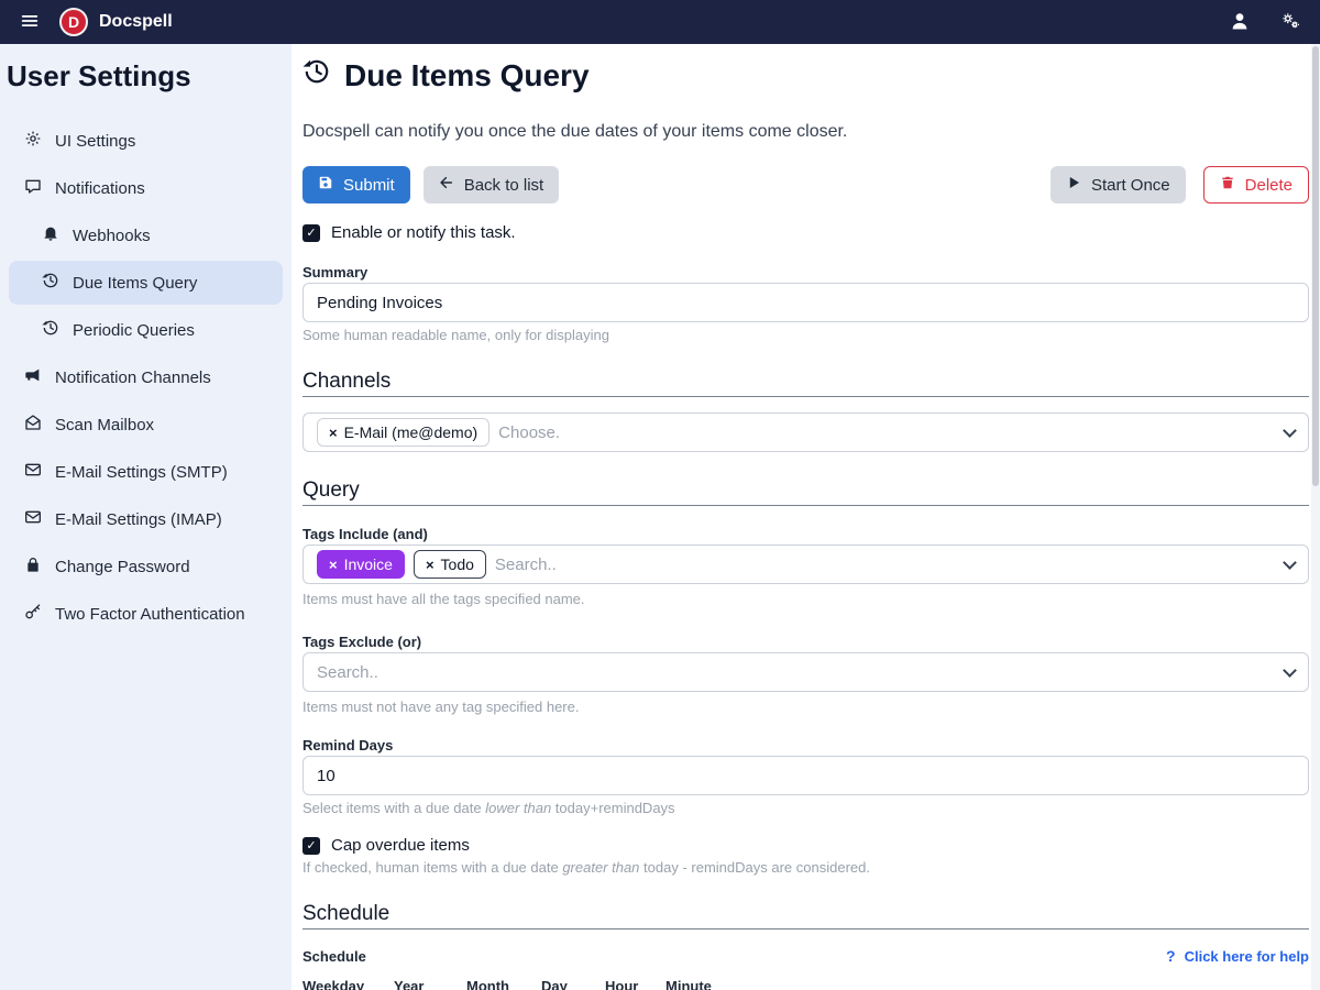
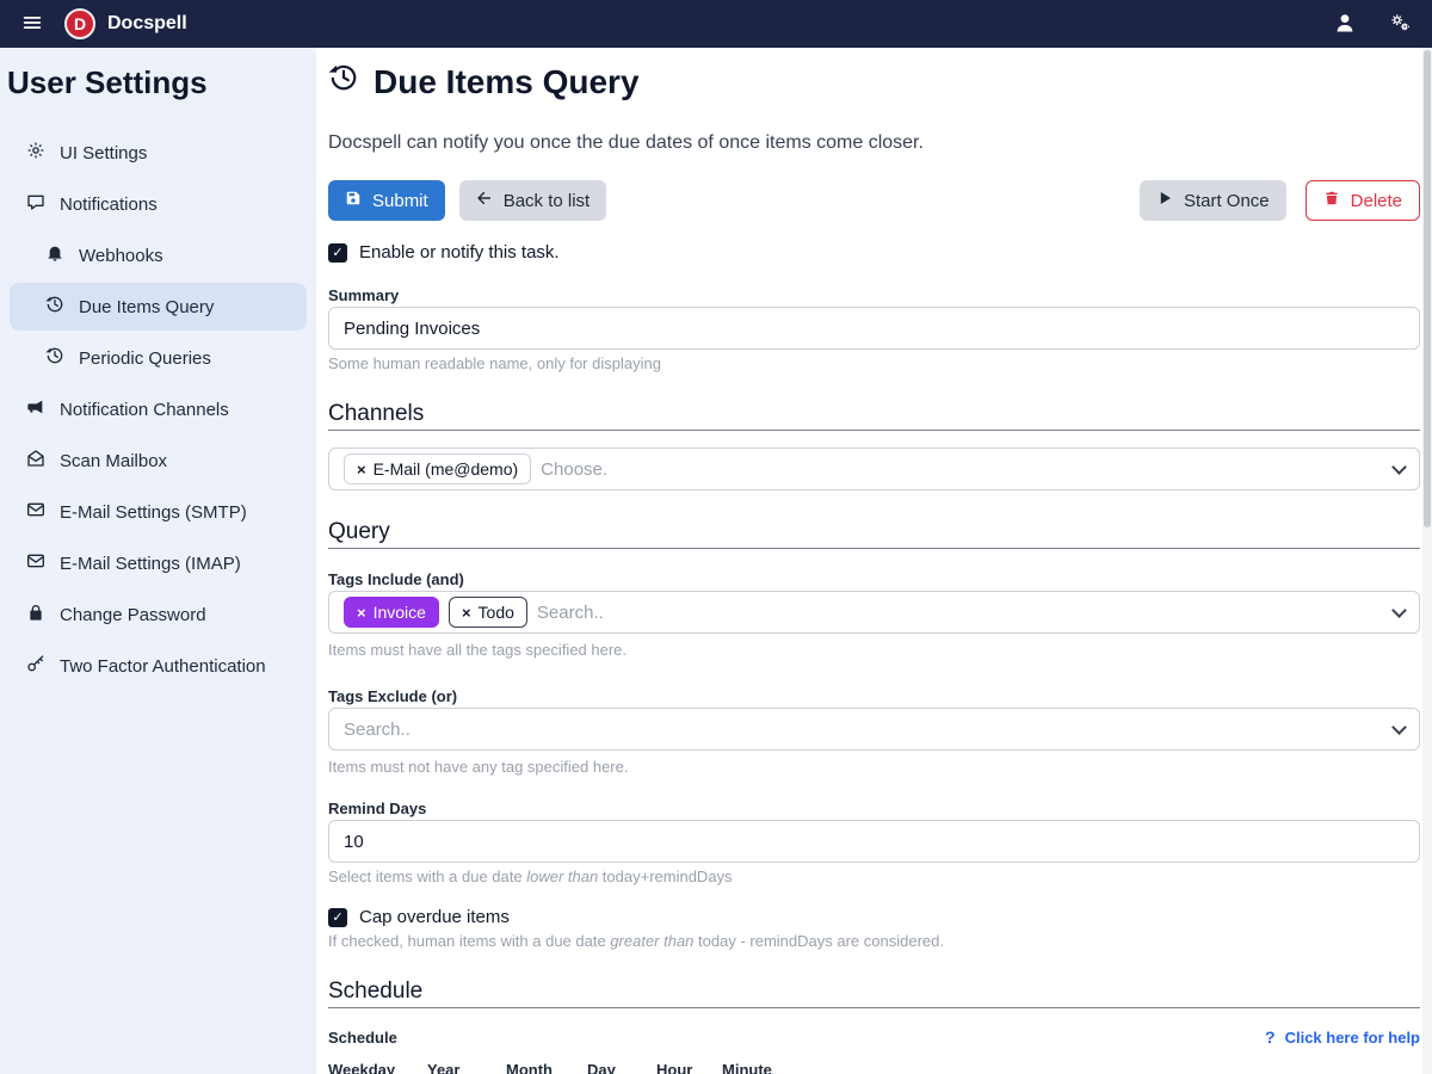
  Docspell
  User Settings
  UI Settings
  Notifications
  Webhooks
  Due Items Query
  Periodic Queries
  Notification Channels
  Scan Mailbox
  E-Mail Settings (SMTP)
  E-Mail Settings (IMAP)
  Change Password
  Two Factor Authentication
  Due Items Query
- Docspell can notify you once the due dates of your items come closer.
+ Docspell can notify you once the due dates of once items come closer.
  Submit
  Back to list
  Start Once
  Delete
  Enable or notify this task.
  Summary
  Pending Invoices
  Some human readable name, only for displaying
  Channels
  E-Mail (me@demo)
  Choose.
  Query
  Tags Include (and)
  Invoice
  Todo
  Search..
- Items must have all the tags specified name.
+ Items must have all the tags specified here.
  Tags Exclude (or)
  Search..
  Items must not have any tag specified here.
  Remind Days
  10
  Select items with a due date lower than today+remindDays
  Cap overdue items
  If checked, human items with a due date greater than today - remindDays are considered.
  Schedule
  Schedule
  ?
  Click here for help
  Weekday
  Year
  Month
  Day
  Hour
  Minute
